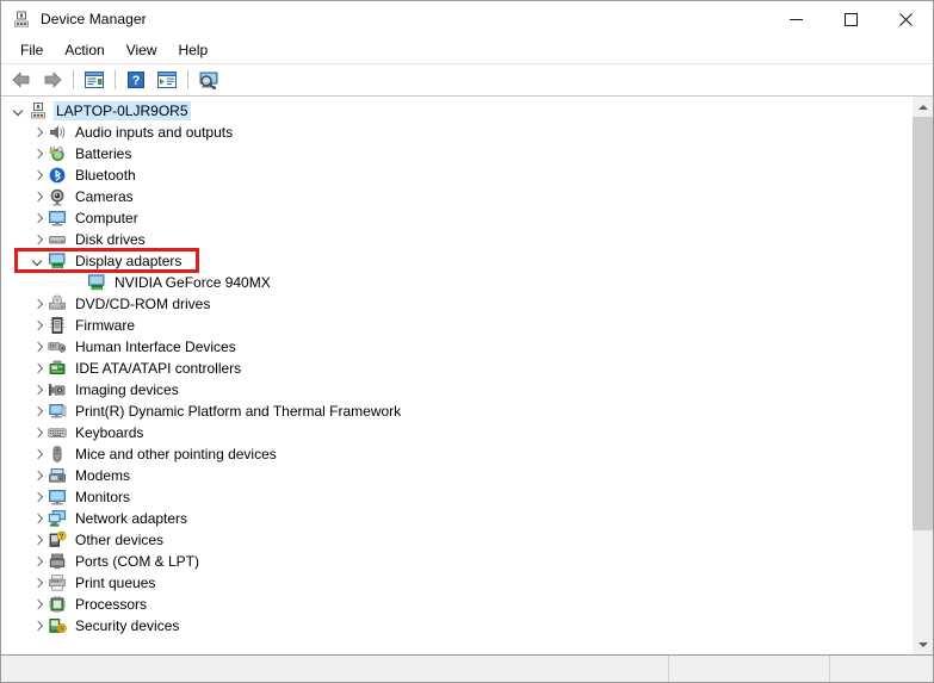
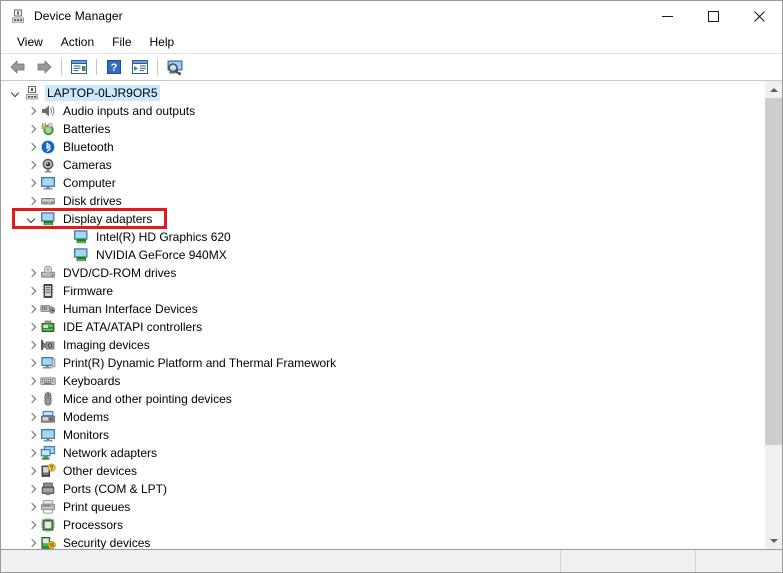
  Device Manager
- File
+ View
  Action
- View
+ File
  Help
  ?
  LAPTOP-0LJR9OR5
  Audio inputs and outputs
  Batteries
  Bluetooth
  Cameras
  Computer
  Disk drives
  Display adapters
+ Intel(R) HD Graphics 620
  NVIDIA GeForce 940MX
  DVD/CD-ROM drives
  Firmware
  Human Interface Devices
  IDE ATA/ATAPI controllers
  Imaging devices
  Print(R) Dynamic Platform and Thermal Framework
  Keyboards
  Mice and other pointing devices
  Modems
  Monitors
  Network adapters
  Other devices
  Ports (COM & LPT)
  Print queues
  Processors
  Security devices
